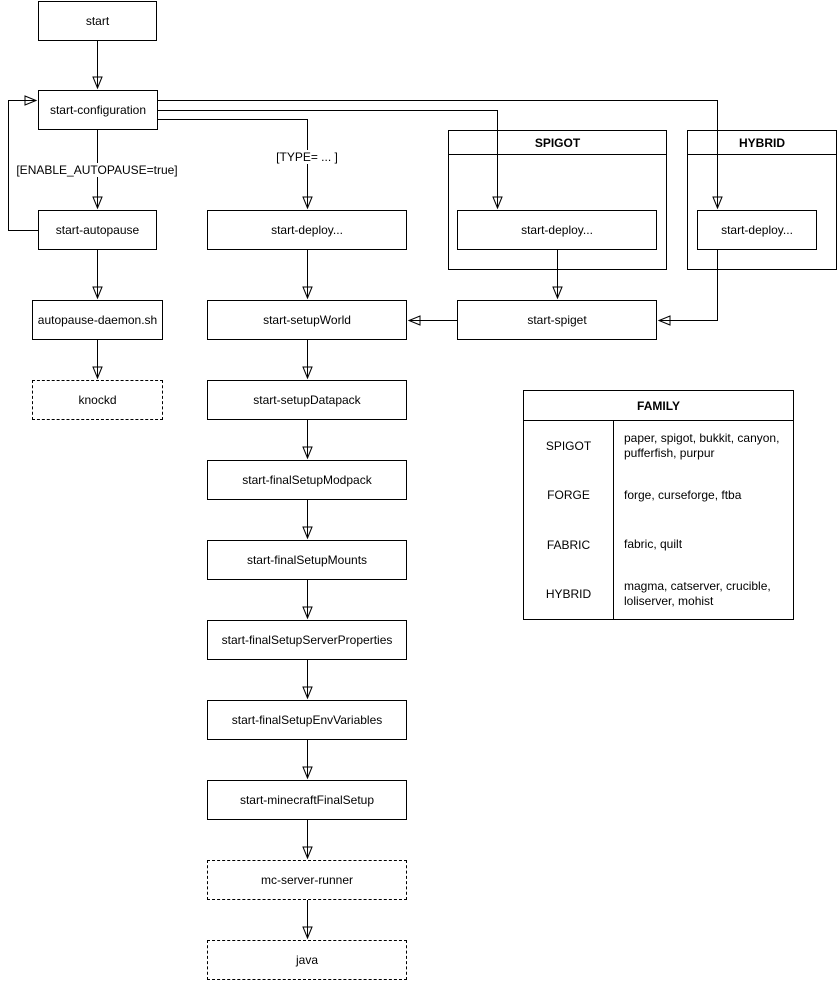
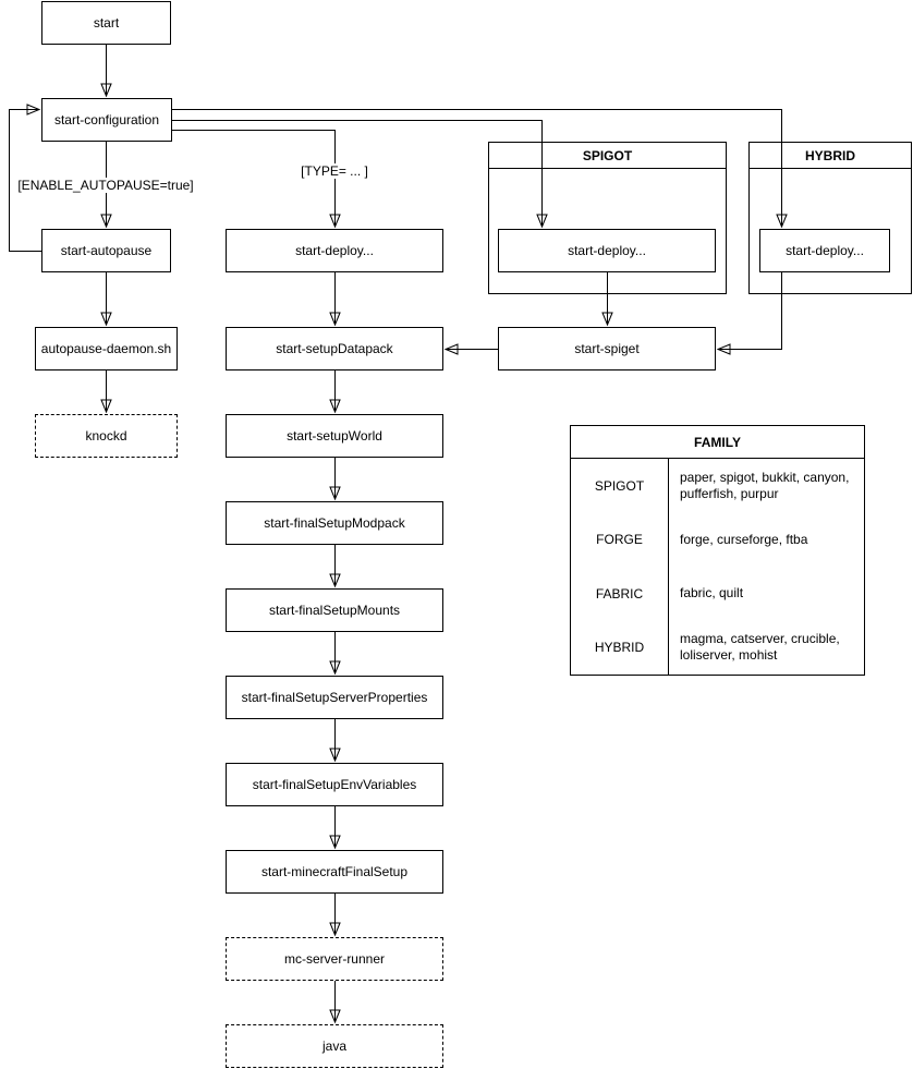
  SPIGOT
  HYBRID
  start
  start-configuration
  start-autopause
  autopause-daemon.sh
  knockd
  start-deploy...
  start-deploy...
  start-deploy...
- start-setupWorld
+ start-setupDatapack
  start-spiget
- start-setupDatapack
+ start-setupWorld
  start-finalSetupModpack
  start-finalSetupMounts
  start-finalSetupServerProperties
  start-finalSetupEnvVariables
  start-minecraftFinalSetup
  mc-server-runner
  java
  FAMILY
  SPIGOT
  paper, spigot, bukkit, canyon, pufferfish, purpur
  FORGE
  forge, curseforge, ftba
  FABRIC
  fabric, quilt
  HYBRID
  magma, catserver, crucible, loliserver, mohist
  [ENABLE_AUTOPAUSE=true]
  [TYPE= ... ]
